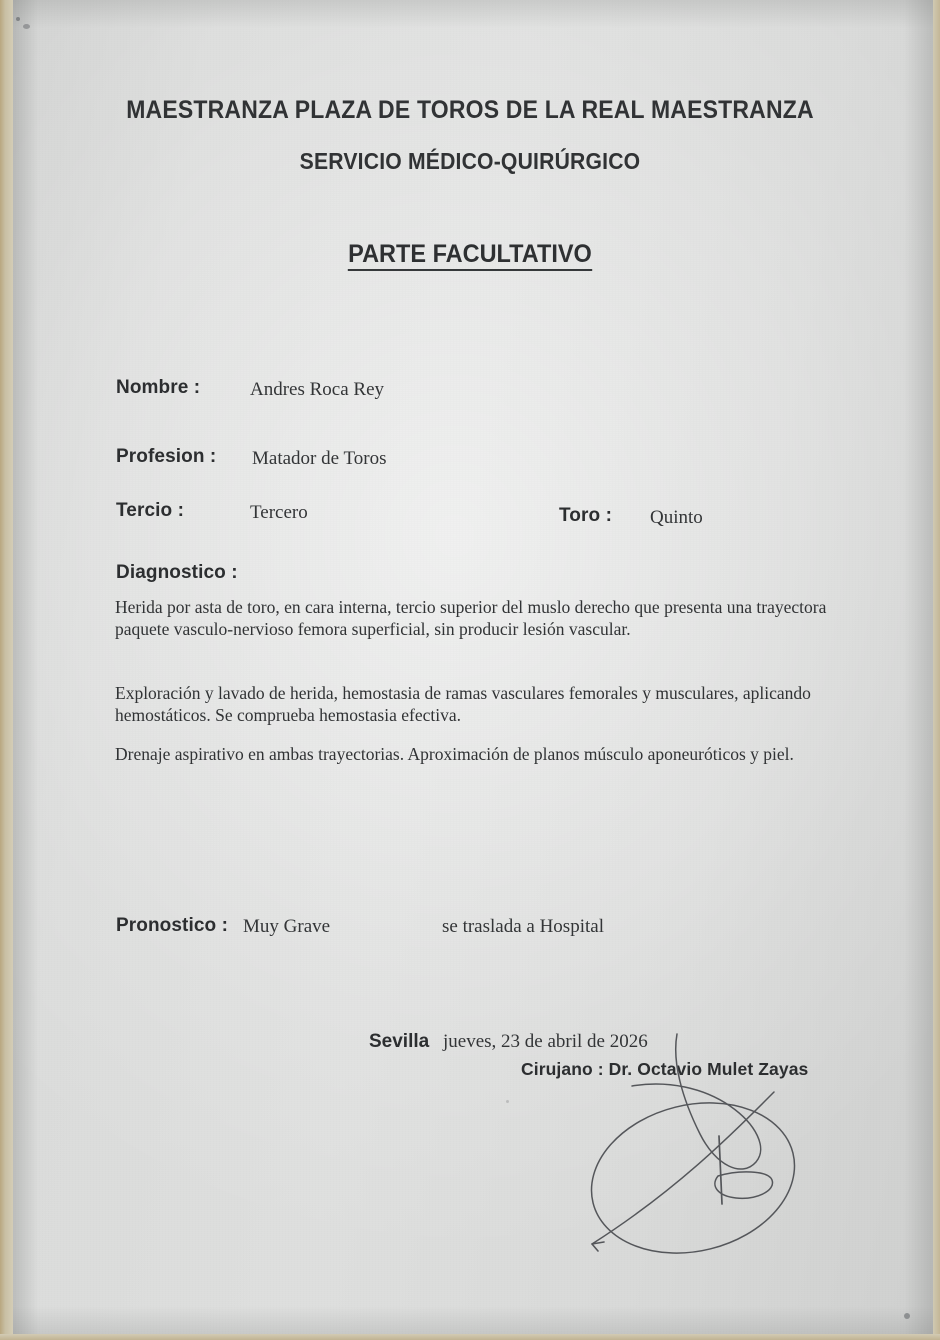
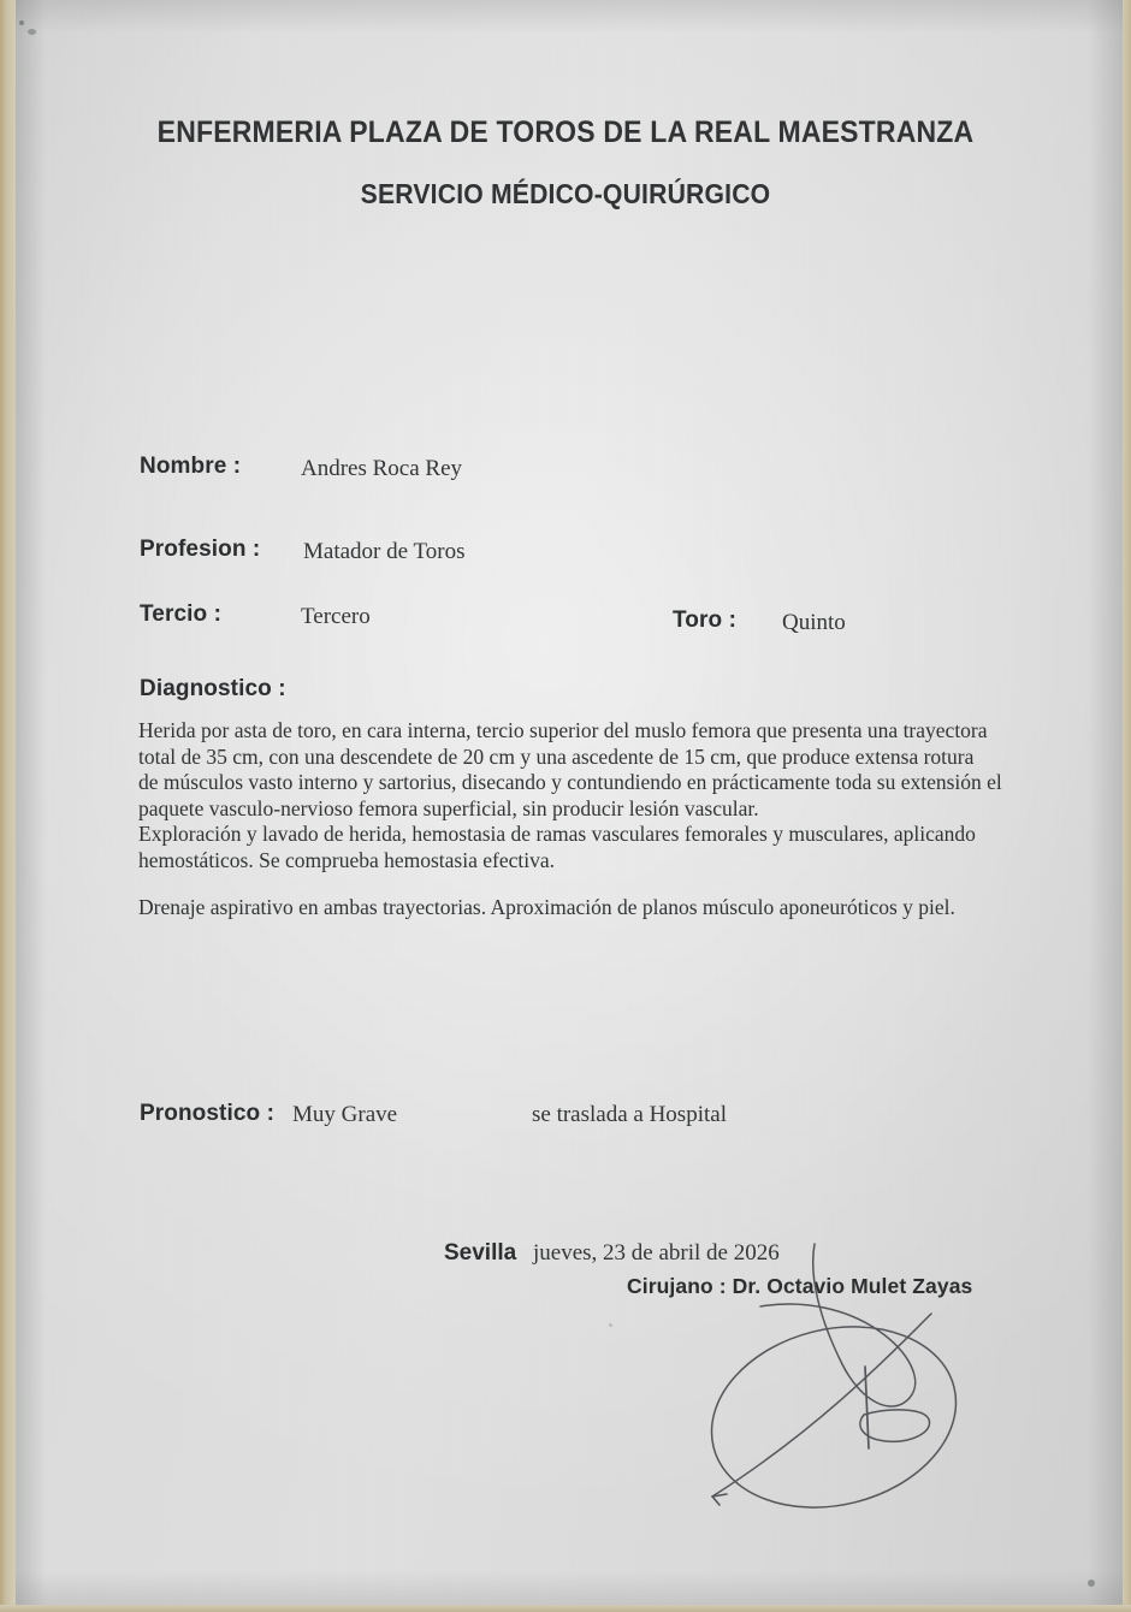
- MAESTRANZA PLAZA DE TOROS DE LA REAL MAESTRANZA
+ ENFERMERIA PLAZA DE TOROS DE LA REAL MAESTRANZA
  SERVICIO MÉDICO-QUIRÚRGICO
- PARTE FACULTATIVO
  Nombre :
  Andres Roca Rey
  Profesion :
  Matador de Toros
  Tercio :
  Tercero
  Toro :
  Quinto
  Diagnostico :
- Herida por asta de toro, en cara interna, tercio superior del muslo derecho que presenta una trayectora
+ Herida por asta de toro, en cara interna, tercio superior del muslo femora que presenta una trayectora
+ total de 35 cm, con una descendete de 20 cm y una ascedente de 15 cm, que produce extensa rotura
+ de músculos vasto interno y sartorius, disecando y contundiendo en prácticamente toda su extensión el
  paquete vasculo-nervioso femora superficial, sin producir lesión vascular.
  Exploración y lavado de herida, hemostasia de ramas vasculares femorales y musculares, aplicando
  hemostáticos. Se comprueba hemostasia efectiva.
  Drenaje aspirativo en ambas trayectorias. Aproximación de planos músculo aponeuróticos y piel.
  Pronostico :
  Muy Grave
  se traslada a Hospital
  Sevilla
  jueves, 23 de abril de 2026
  Cirujano : Dr. Octavio Mulet Zayas
